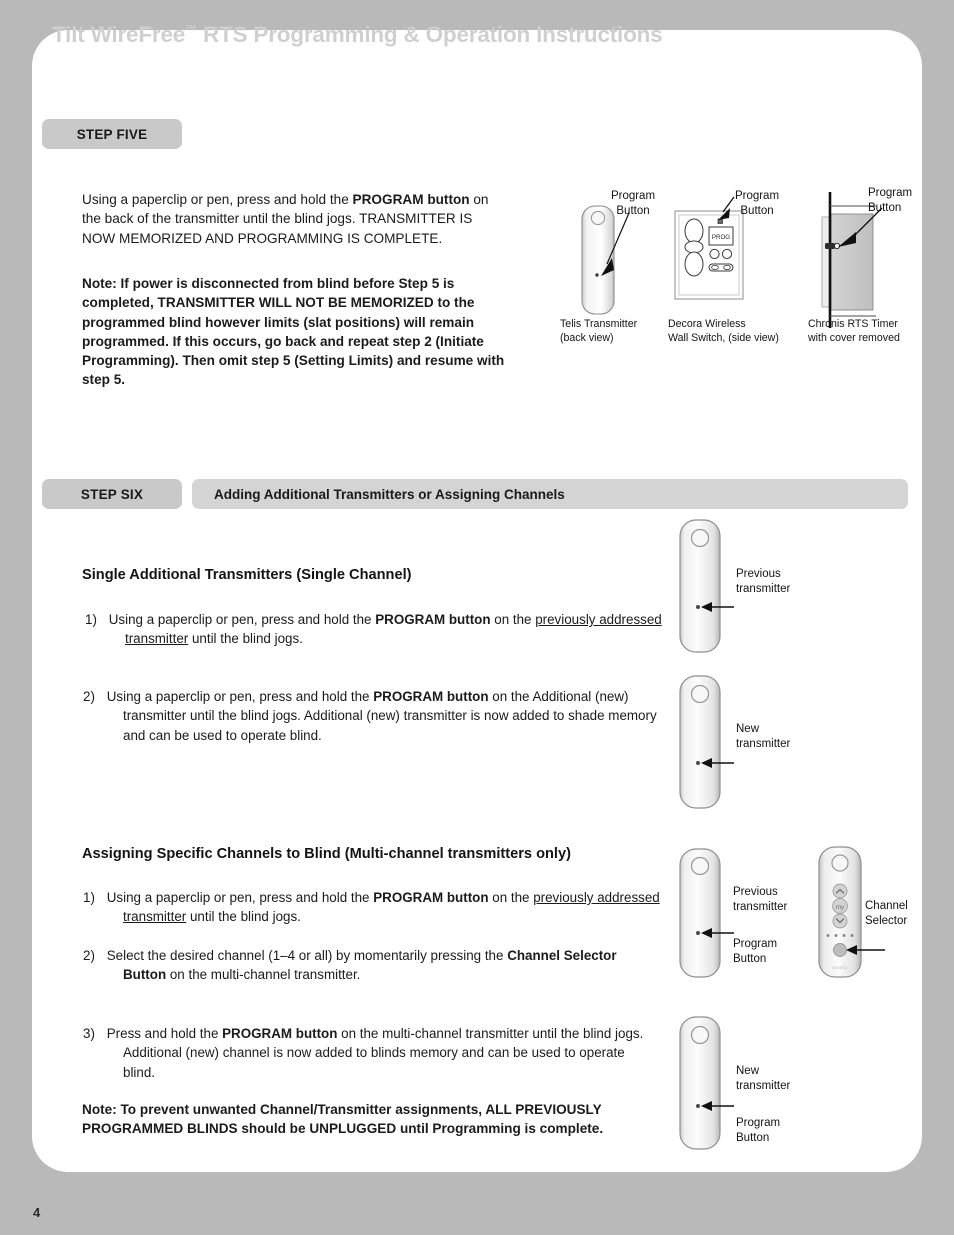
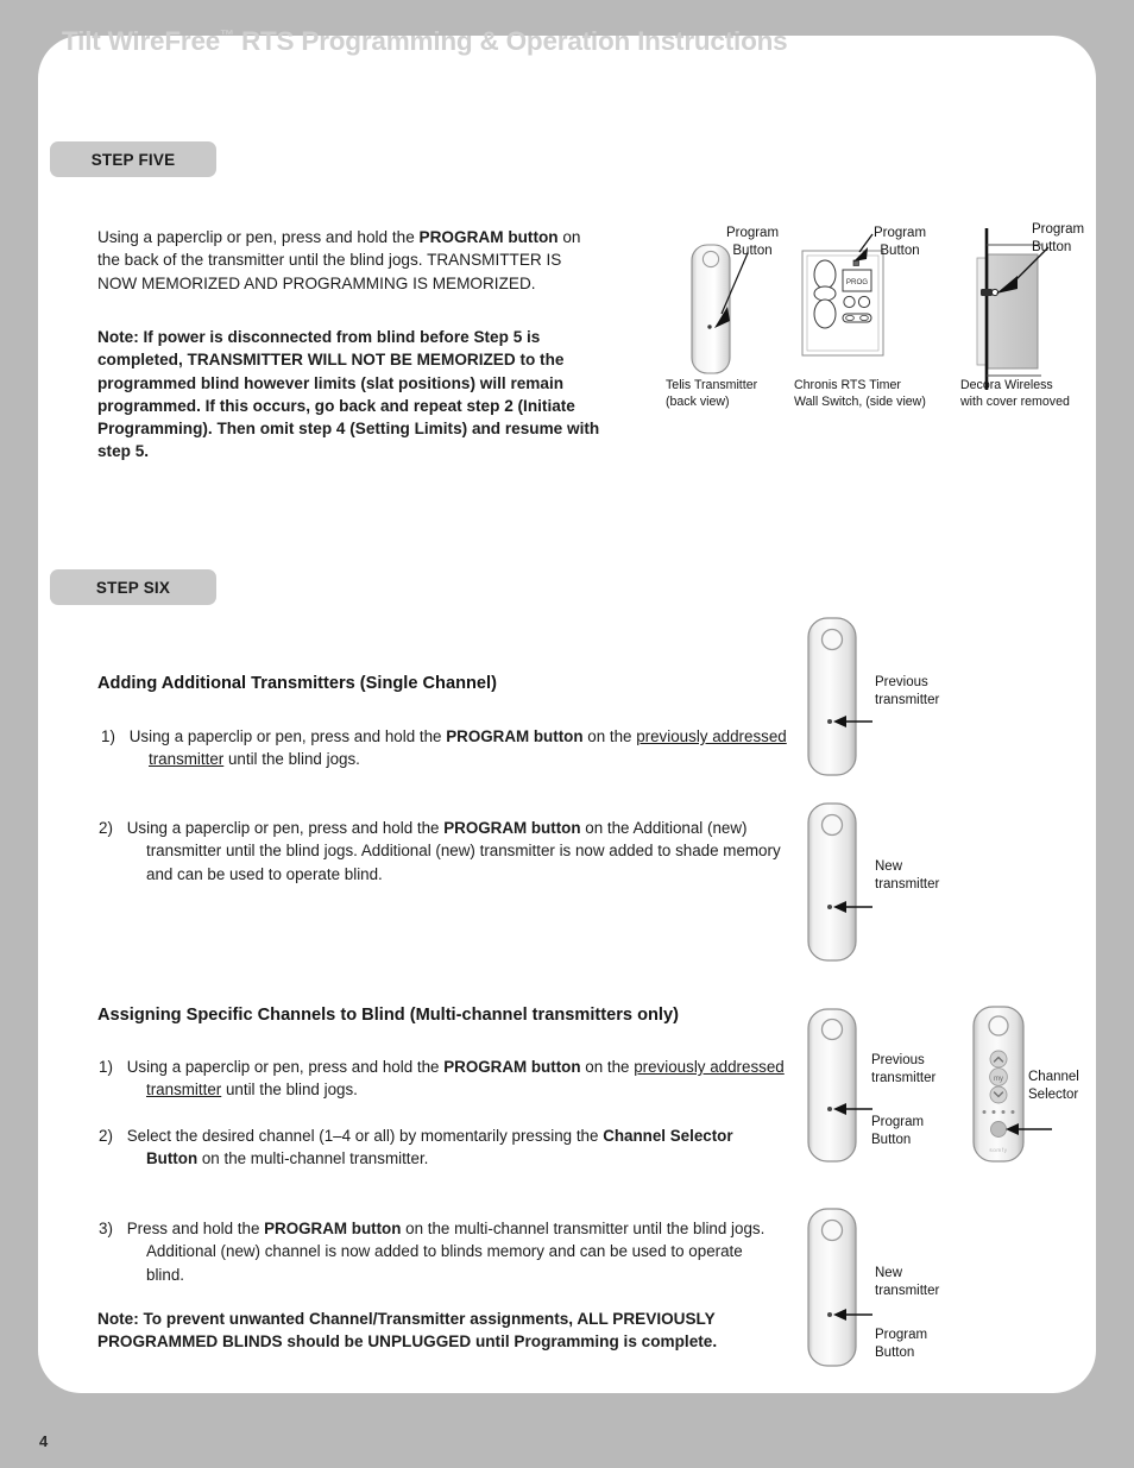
  Tilt WireFree™ RTS Programming & Operation Instructions
  STEP FIVE
- Using a paperclip or pen, press and hold the PROGRAM button on the back of the transmitter until the blind jogs. TRANSMITTER IS NOW MEMORIZED AND PROGRAMMING IS COMPLETE.
+ Using a paperclip or pen, press and hold the PROGRAM button on the back of the transmitter until the blind jogs. TRANSMITTER IS NOW MEMORIZED AND PROGRAMMING IS MEMORIZED.
- Note: If power is disconnected from blind before Step 5 is completed, TRANSMITTER WILL NOT BE MEMORIZED to the programmed blind however limits (slat positions) will remain programmed. If this occurs, go back and repeat step 2 (Initiate Programming). Then omit step 5 (Setting Limits) and resume with step 5.
+ Note: If power is disconnected from blind before Step 5 is completed, TRANSMITTER WILL NOT BE MEMORIZED to the programmed blind however limits (slat positions) will remain programmed. If this occurs, go back and repeat step 2 (Initiate Programming). Then omit step 4 (Setting Limits) and resume with step 5.
  Program
  Button
  Telis Transmitter
  (back view)
  Program
  Button
- Decora Wireless
+ Chronis RTS Timer
  Wall Switch, (side view)
  Program
  Button
- Chronis RTS Timer
+ Decora Wireless
  with cover removed
  STEP SIX
- Adding Additional Transmitters or Assigning Channels
- Single Additional Transmitters (Single Channel)
+ Adding Additional Transmitters (Single Channel)
  1) Using a paperclip or pen, press and hold the PROGRAM button on the previously addressed transmitter until the blind jogs.
  2) Using a paperclip or pen, press and hold the PROGRAM button on the Additional (new) transmitter until the blind jogs. Additional (new) transmitter is now added to shade memory and can be used to operate blind.
  Previous
  transmitter
  New
  transmitter
  Assigning Specific Channels to Blind (Multi-channel transmitters only)
  1) Using a paperclip or pen, press and hold the PROGRAM button on the previously addressed transmitter until the blind jogs.
  2) Select the desired channel (1–4 or all) by momentarily pressing the Channel Selector Button on the multi-channel transmitter.
  3) Press and hold the PROGRAM button on the multi-channel transmitter until the blind jogs. Additional (new) channel is now added to blinds memory and can be used to operate blind.
  Note: To prevent unwanted Channel/Transmitter assignments, ALL PREVIOUSLY PROGRAMMED BLINDS should be UNPLUGGED until Programming is complete.
  Previous
  transmitter
  Program
  Button
  Channel
  Selector
  New
  transmitter
  Program
  Button
  4
